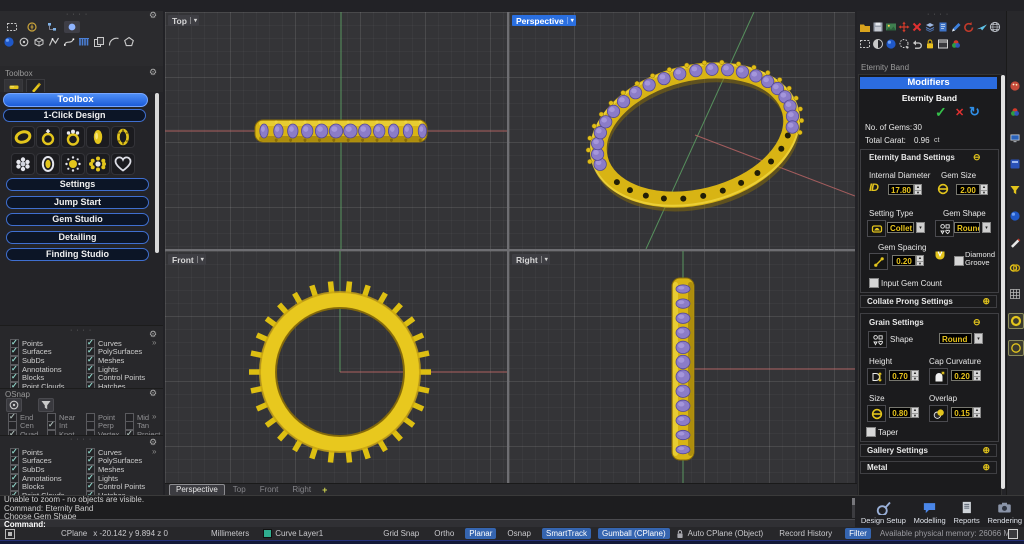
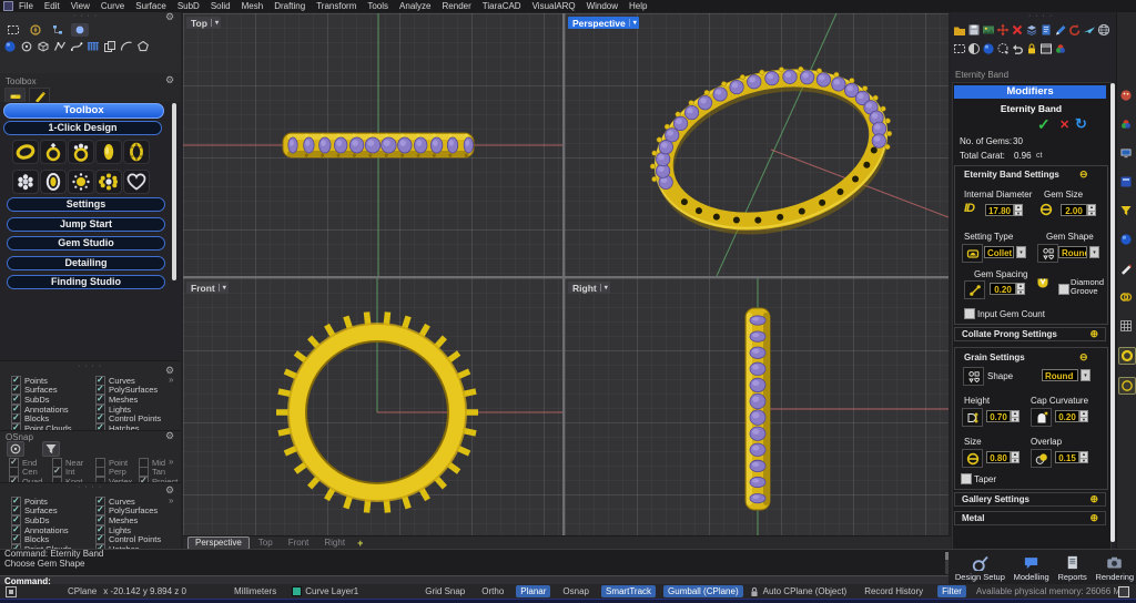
+ File
+ Edit
+ View
+ Curve
+ Surface
+ SubD
+ Solid
+ Mesh
+ Drafting
+ Transform
+ Tools
+ Analyze
+ Render
+ TiaraCAD
+ VisualARQ
+ Window
+ Help
  ⚙
  Toolbox
  ⚙
  Toolbox
  1-Click Design
  Settings
  Jump Start
  Gem Studio
  Detailing
  Finding Studio
  ⚙
  »
  Points
  Curves
  Surfaces
  PolySurfaces
  SubDs
  Meshes
  Annotations
  Lights
  Blocks
  Control Points
  Point Clouds
  Hatches
  OSnap
  ⚙
  »
  End
  Near
  Point
  Mid
  Cen
  Int
  Perp
  Tan
  ⚙
  »
  Points
  Curves
  Surfaces
  PolySurfaces
  SubDs
  Meshes
  Annotations
  Lights
  Blocks
  Control Points
  Top
  Perspective
  Front
  Right
  Perspective
  Top
  Front
  Right
  +
- Unable to zoom - no objects are visible.
  Command: Eternity Band
  Choose Gem Shape
  Command:
  Eternity Band
  Modifiers
  Eternity Band
  ✓
  ✕
  ↻
  No. of Gems:
  30
  Total Carat:
  0.96
  Eternity Band Settings
  ⊖
  Internal Diameter
  Gem Size
  ID
  17.80
  2.00
  Setting Type
  Gem Shape
  Collet
  Round
  Gem Spacing
  0.20
  Diamond
  Groove
  Input Gem Count
  Collate Prong Settings
  ⊕
  Grain Settings
  ⊖
  Shape
  Round
  Height
  Cap Curvature
  0.70
  0.20
  Size
  Overlap
  0.80
  0.15
  Taper
  Gallery Settings
  ⊕
  Metal
  ⊕
  Design Setup
  Modelling
  Reports
  Rendering
  CPlane
  x -20.142 y 9.894 z 0
  Millimeters
  Curve Layer1
  Grid Snap
  Ortho
  Planar
  Osnap
  SmartTrack
  Gumball (CPlane)
  Auto CPlane (Object)
  Record History
  Filter
  Available physical memory: 26066 M
